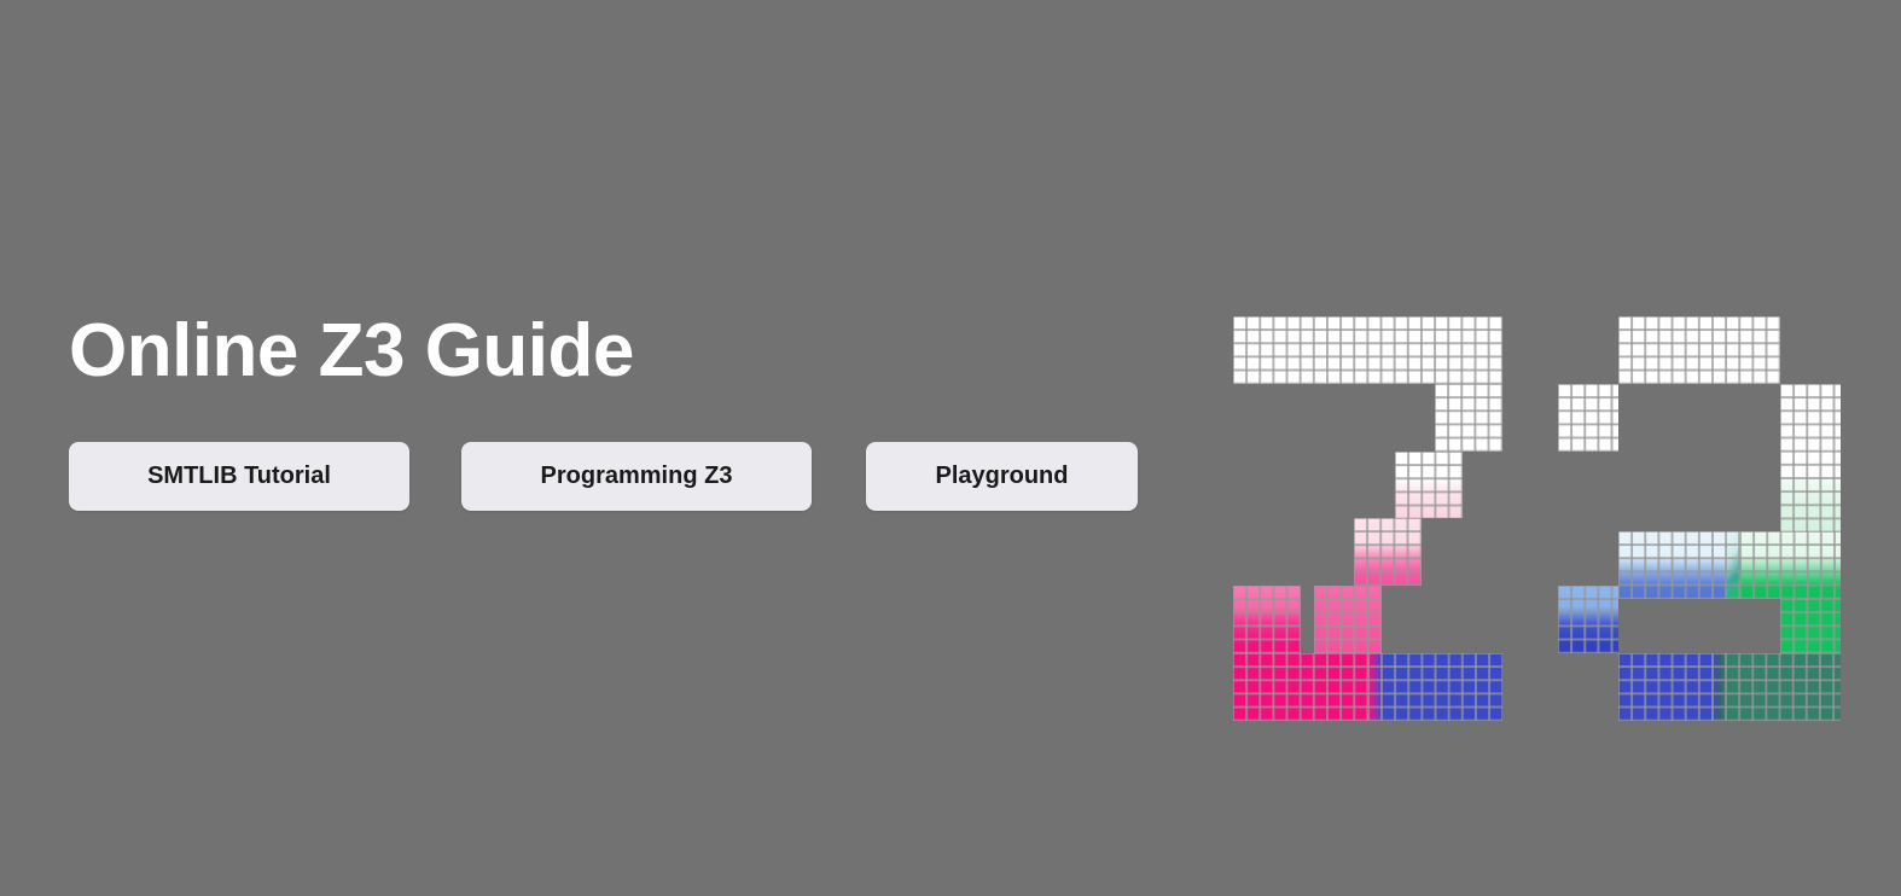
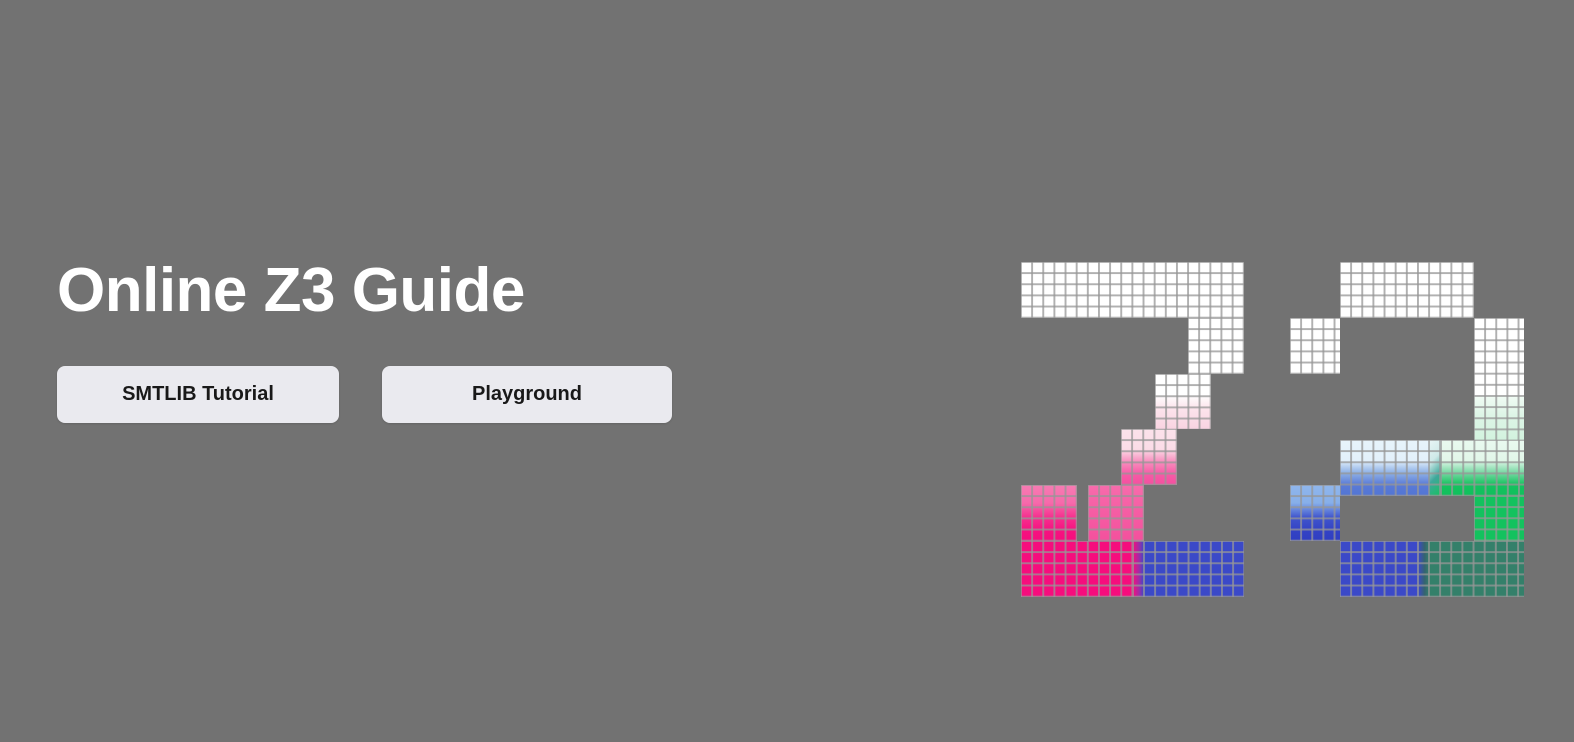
  Online Z3 Guide
  SMTLIB Tutorial
- Programming Z3
  Playground
